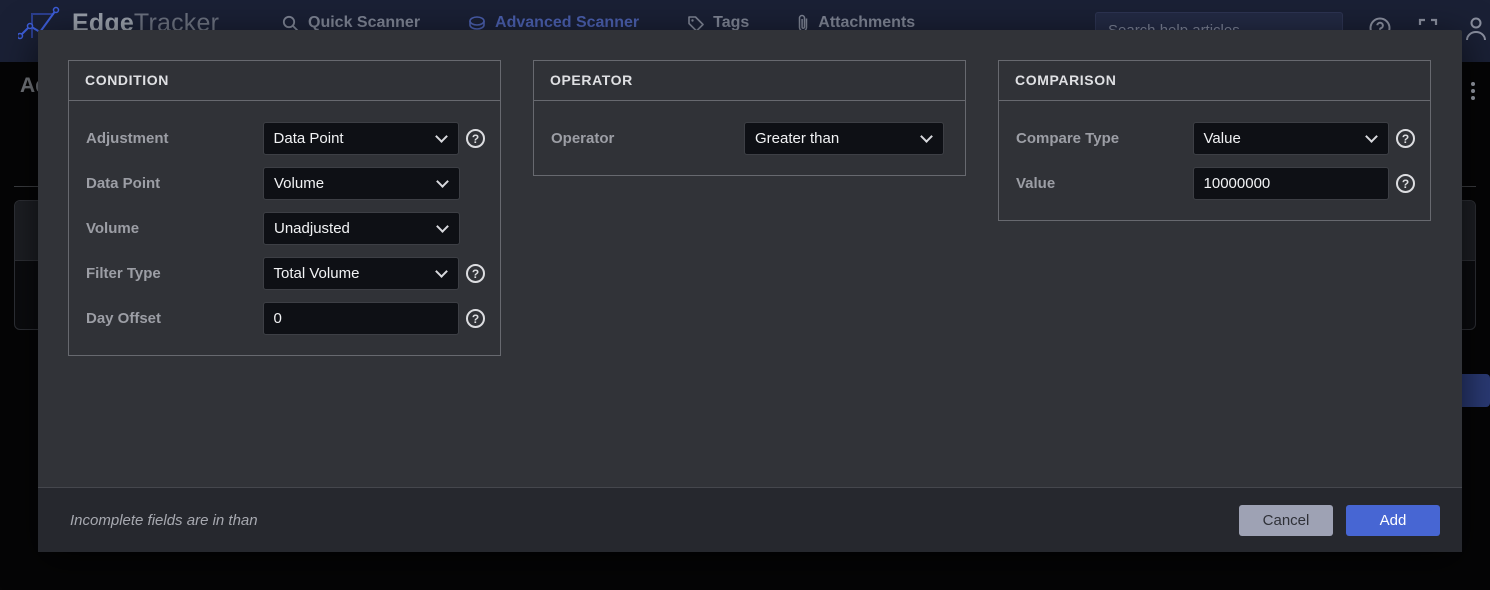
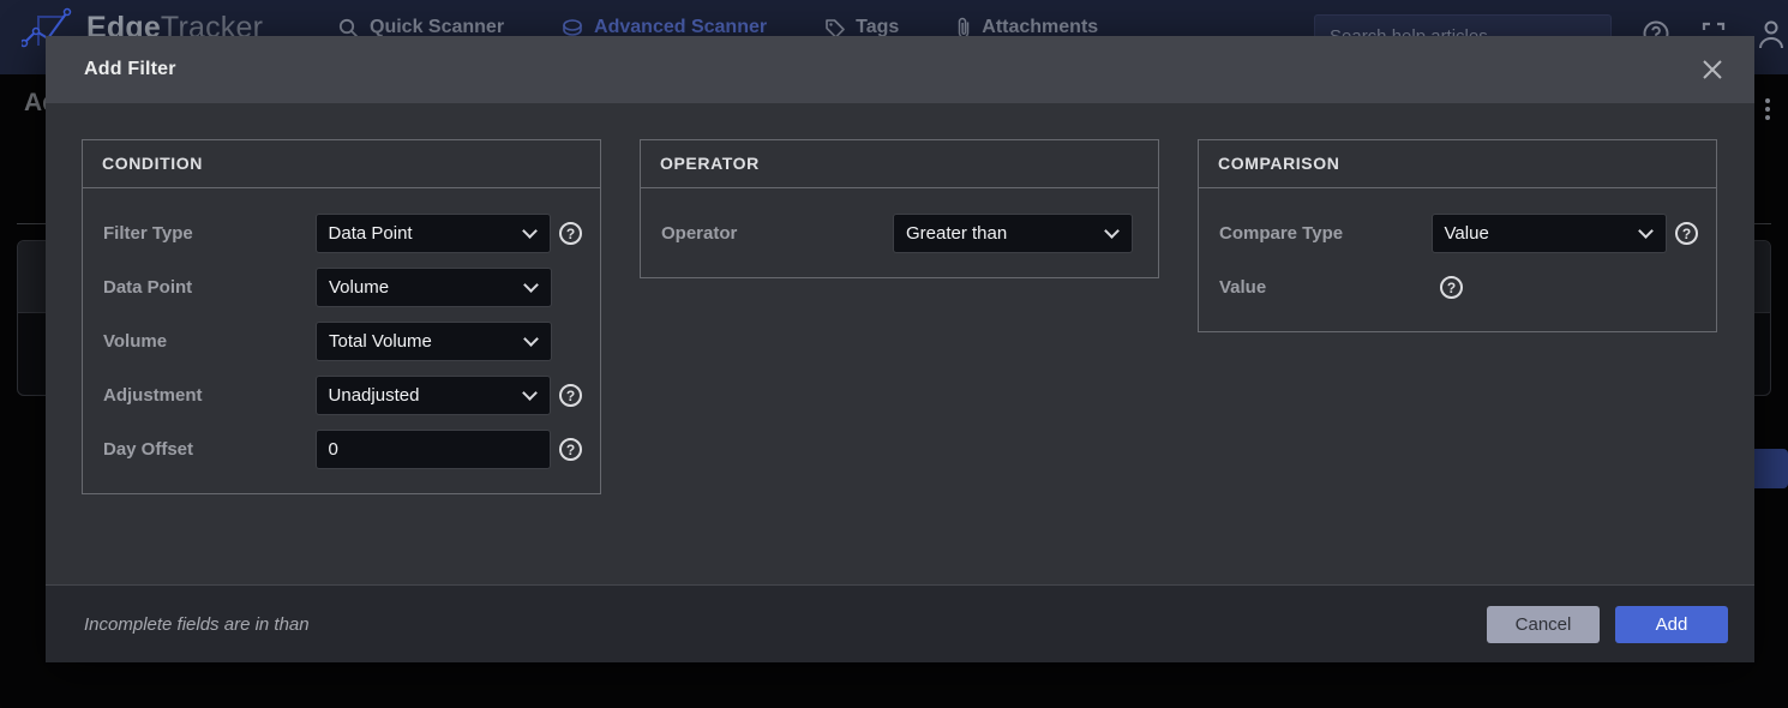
  EdgeTracker
  Quick Scanner
  Advanced Scanner
  Tags
  Attachments
+ Add Filter
  CONDITION
- Adjustment
+ Filter Type
  Data Point
  Data Point
  Volume
  Volume
- Unadjusted
+ Total Volume
- Filter Type
+ Adjustment
- Total Volume
+ Unadjusted
  Day Offset
  0
  OPERATOR
  Operator
  Greater than
  COMPARISON
  Compare Type
  Value
  Value
- 10000000
  Incomplete fields are in than
  Cancel
  Add
